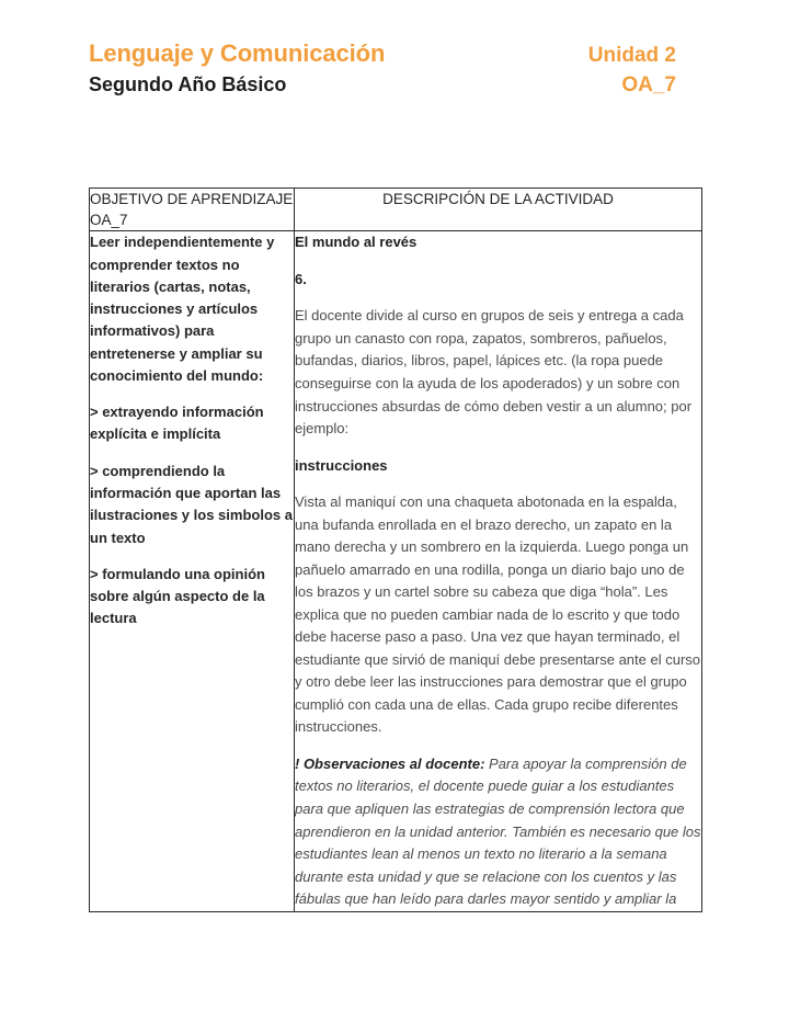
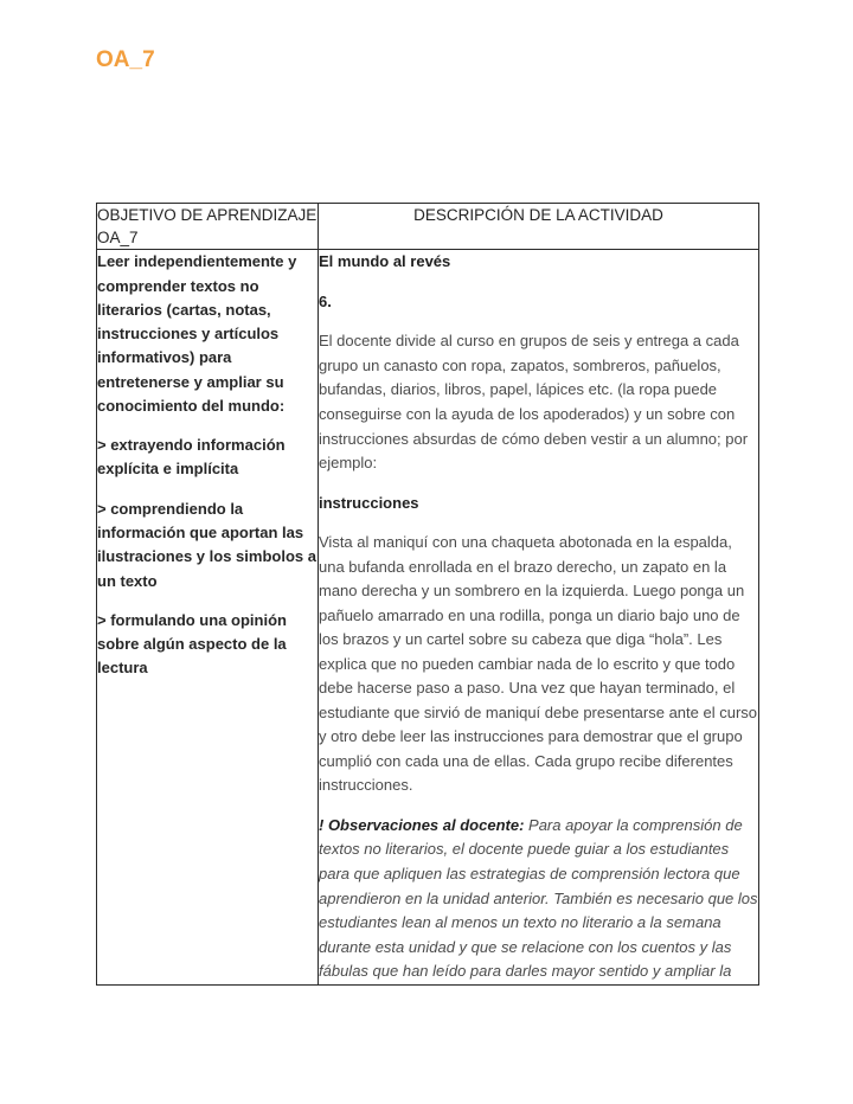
- Lenguaje y Comunicación
- Unidad 2
- Segundo Año Básico
  OA_7
  OBJETIVO DE APRENDIZAJE OA_7	DESCRIPCIÓN DE LA ACTIVIDAD
  Leer independientemente y comprender textos no literarios (cartas, notas, instrucciones y artículos informativos) para entretenerse y ampliar su conocimiento del mundo: > extrayendo información explícita e implícita > comprendiendo la información que aportan las ilustraciones y los simbolos a un texto > formulando una opinión sobre algún aspecto de la lectura	El mundo al revés 6. El docente divide al curso en grupos de seis y entrega a cada grupo un canasto con ropa, zapatos, sombreros, pañuelos, bufandas, diarios, libros, papel, lápices etc. (la ropa puede conseguirse con la ayuda de los apoderados) y un sobre con instrucciones absurdas de cómo deben vestir a un alumno; por ejemplo: instrucciones Vista al maniquí con una chaqueta abotonada en la espalda, una bufanda enrollada en el brazo derecho, un zapato en la mano derecha y un sombrero en la izquierda. Luego ponga un pañuelo amarrado en una rodilla, ponga un diario bajo uno de los brazos y un cartel sobre su cabeza que diga “hola”. Les explica que no pueden cambiar nada de lo escrito y que todo debe hacerse paso a paso. Una vez que hayan terminado, el estudiante que sirvió de maniquí debe presentarse ante el curso y otro debe leer las instrucciones para demostrar que el grupo cumplió con cada una de ellas. Cada grupo recibe diferentes instrucciones. ! Observaciones al docente: Para apoyar la comprensión de textos no literarios, el docente puede guiar a los estudiantes para que apliquen las estrategias de comprensión lectora que aprendieron en la unidad anterior. También es necesario que los estudiantes lean al menos un texto no literario a la semana durante esta unidad y que se relacione con los cuentos y las fábulas que han leído para darles mayor sentido y ampliar la
